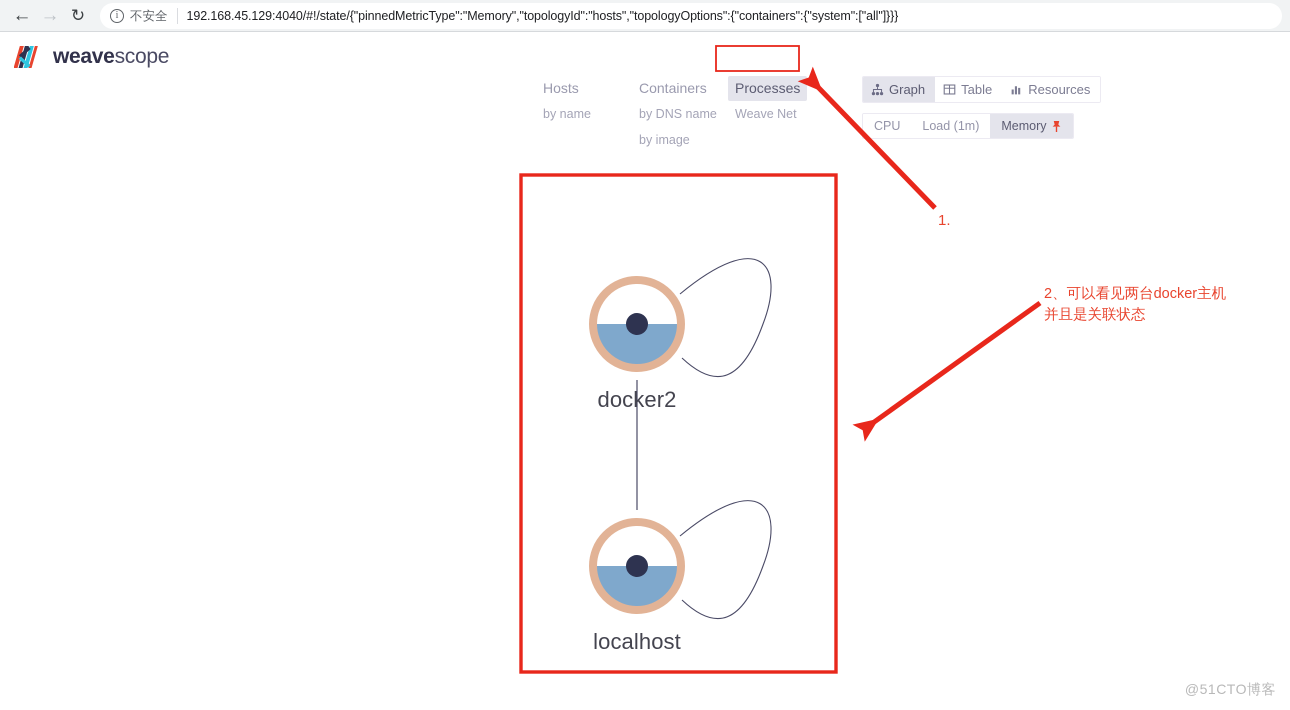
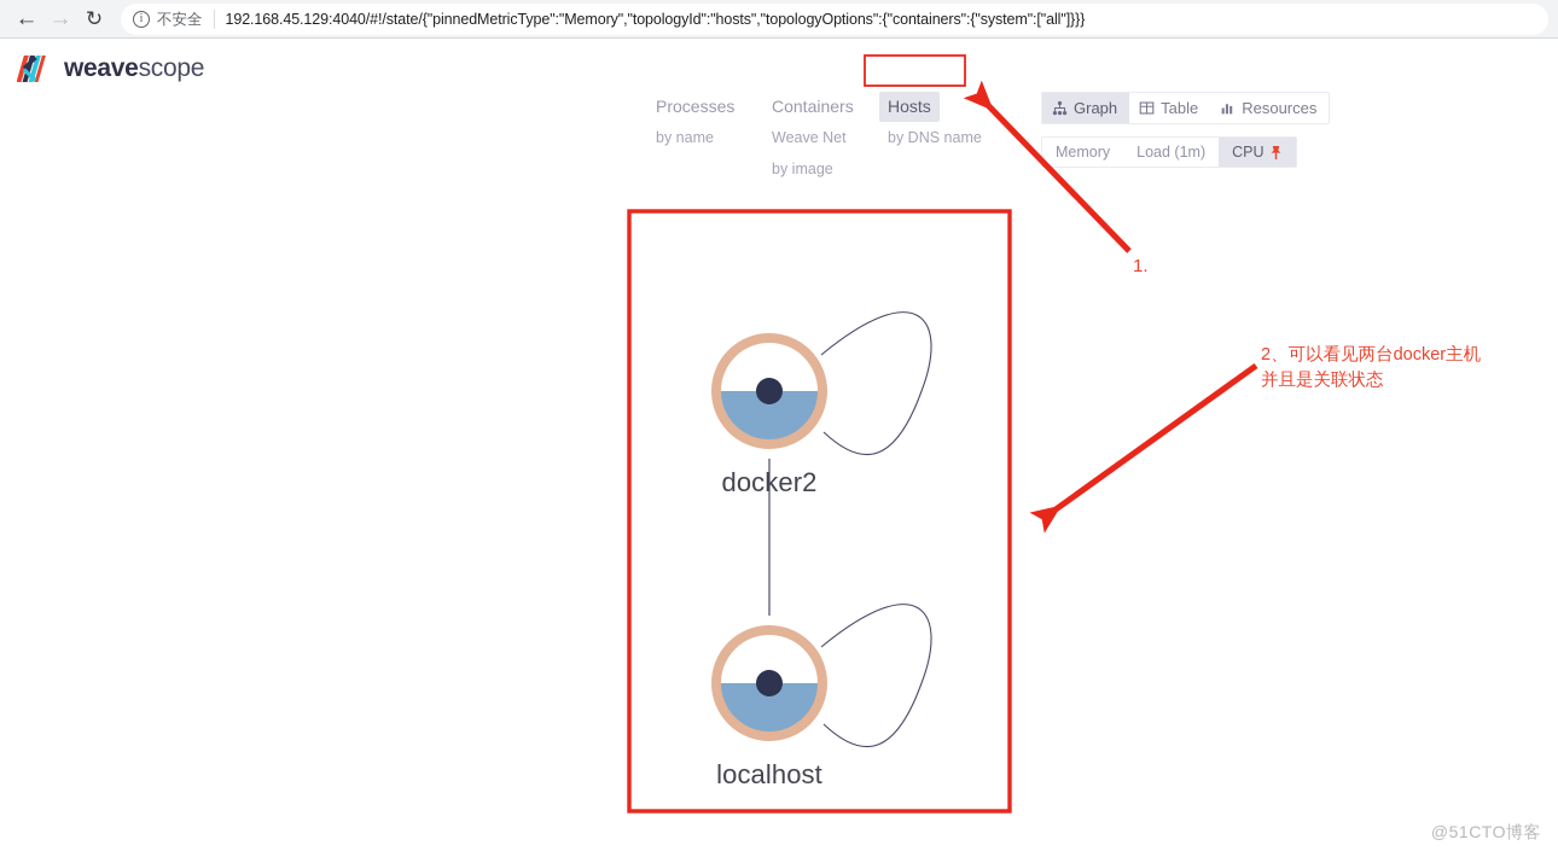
  ←
  →
  ↻
  i
  不安全
  192.168.45.129:4040/#!/state/{"pinnedMetricType":"Memory","topologyId":"hosts","topologyOptions":{"containers":{"system":["all"]}}}
  docker2
  localhost
  weavescope
- Hosts
+ Processes
  by name
  Containers
- by DNS name
+ Weave Net
  by image
- Processes
+ Hosts
- Weave Net
+ by DNS name
  Graph
  Table
  Resources
- CPU
+ Memory
  Load (1m)
- Memory
+ CPU
  1.
  2、可以看见两台docker主机
  并且是关联状态
  @51CTO博客
